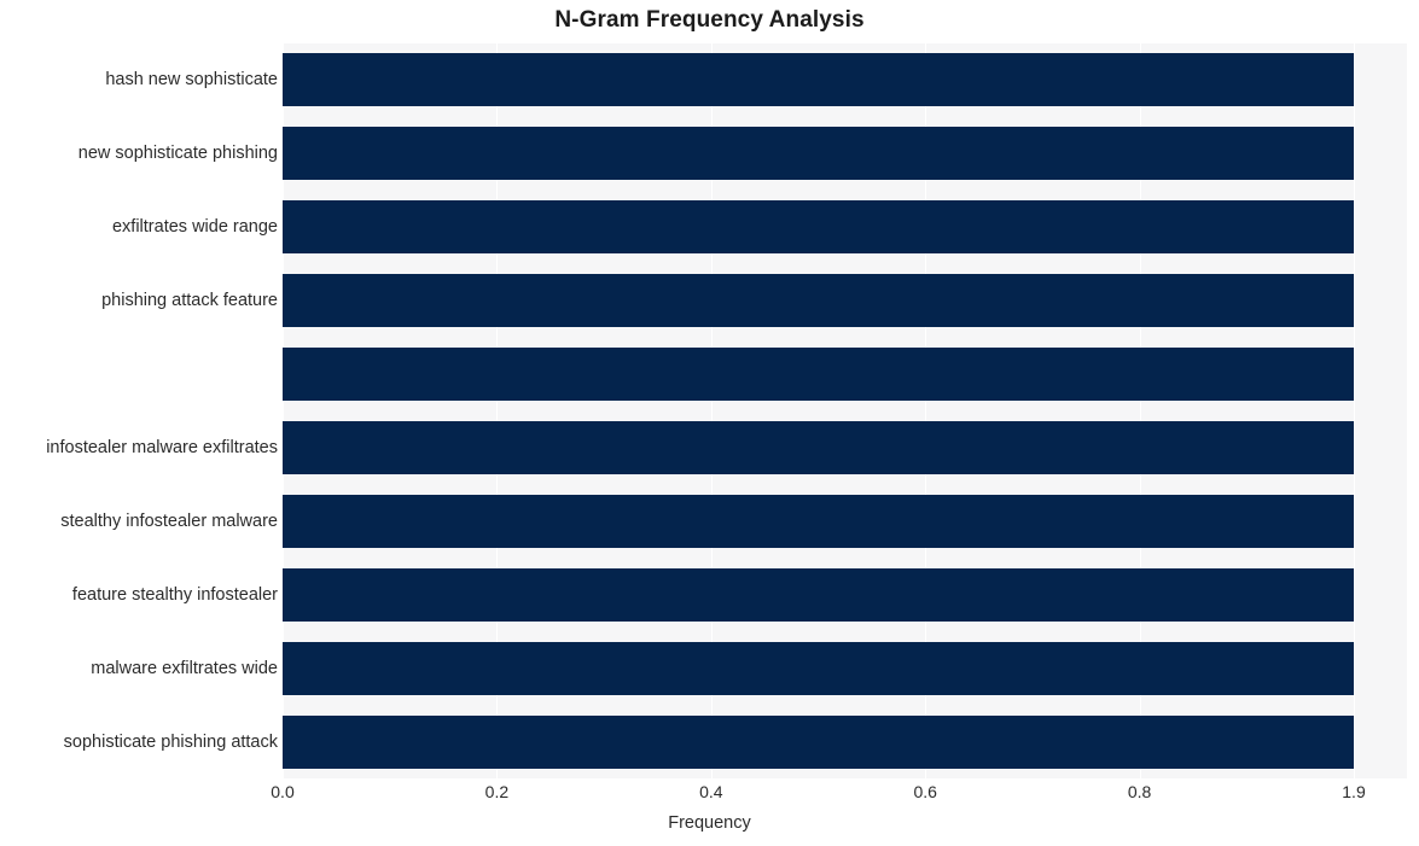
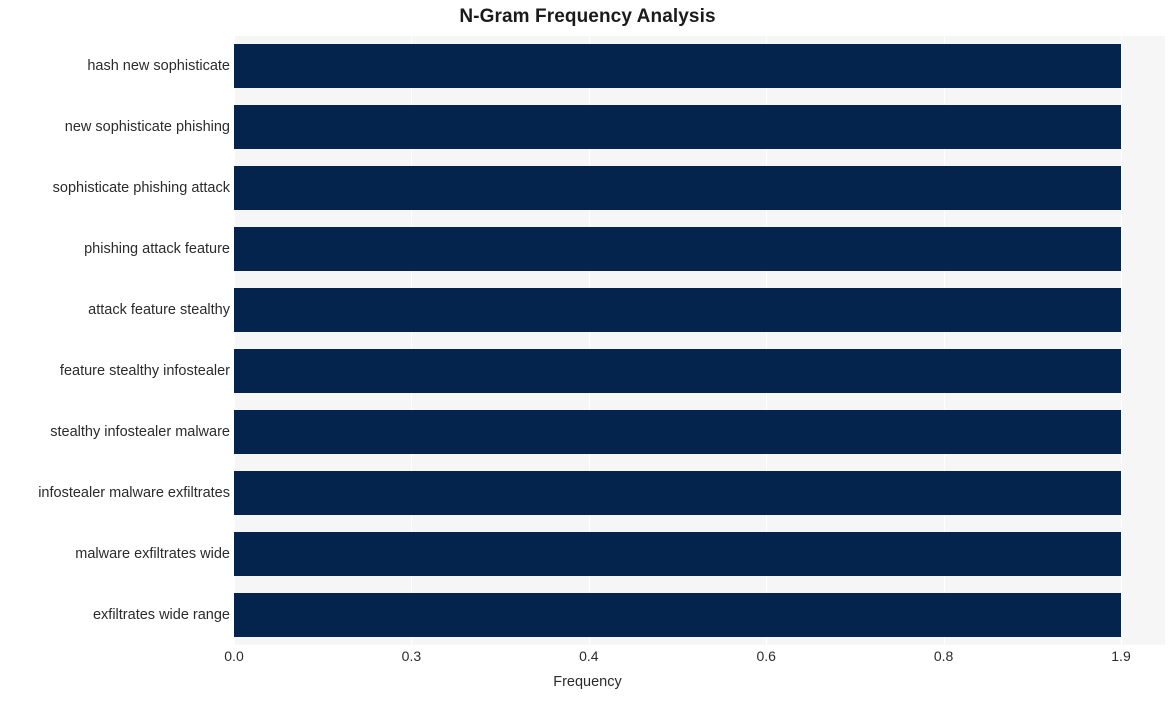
  N-Gram Frequency Analysis
  hash new sophisticate
  new sophisticate phishing
- exfiltrates wide range
+ sophisticate phishing attack
  phishing attack feature
+ attack feature stealthy
- infostealer malware exfiltrates
+ feature stealthy infostealer
  stealthy infostealer malware
- feature stealthy infostealer
+ infostealer malware exfiltrates
  malware exfiltrates wide
- sophisticate phishing attack
+ exfiltrates wide range
  0.0
- 0.2
+ 0.3
  0.4
  0.6
  0.8
  1.9
  Frequency
